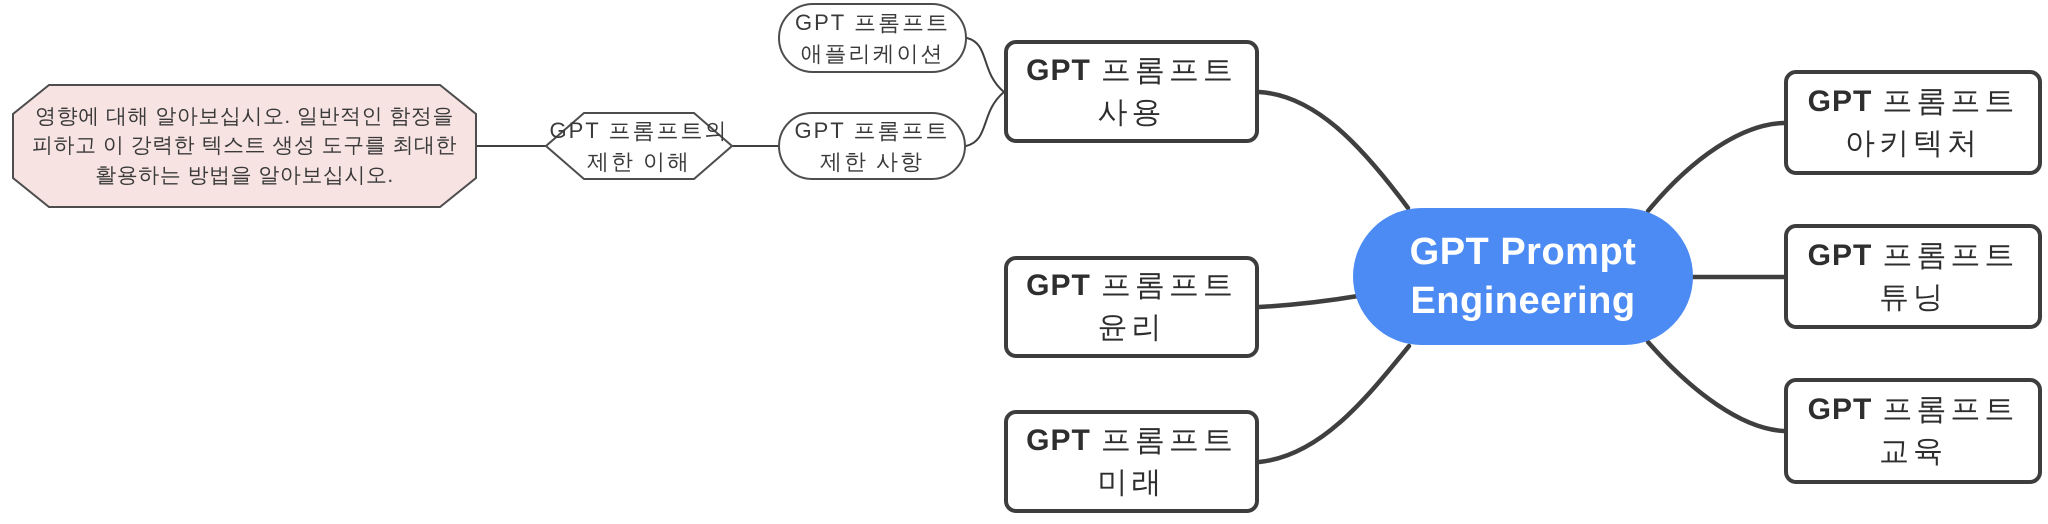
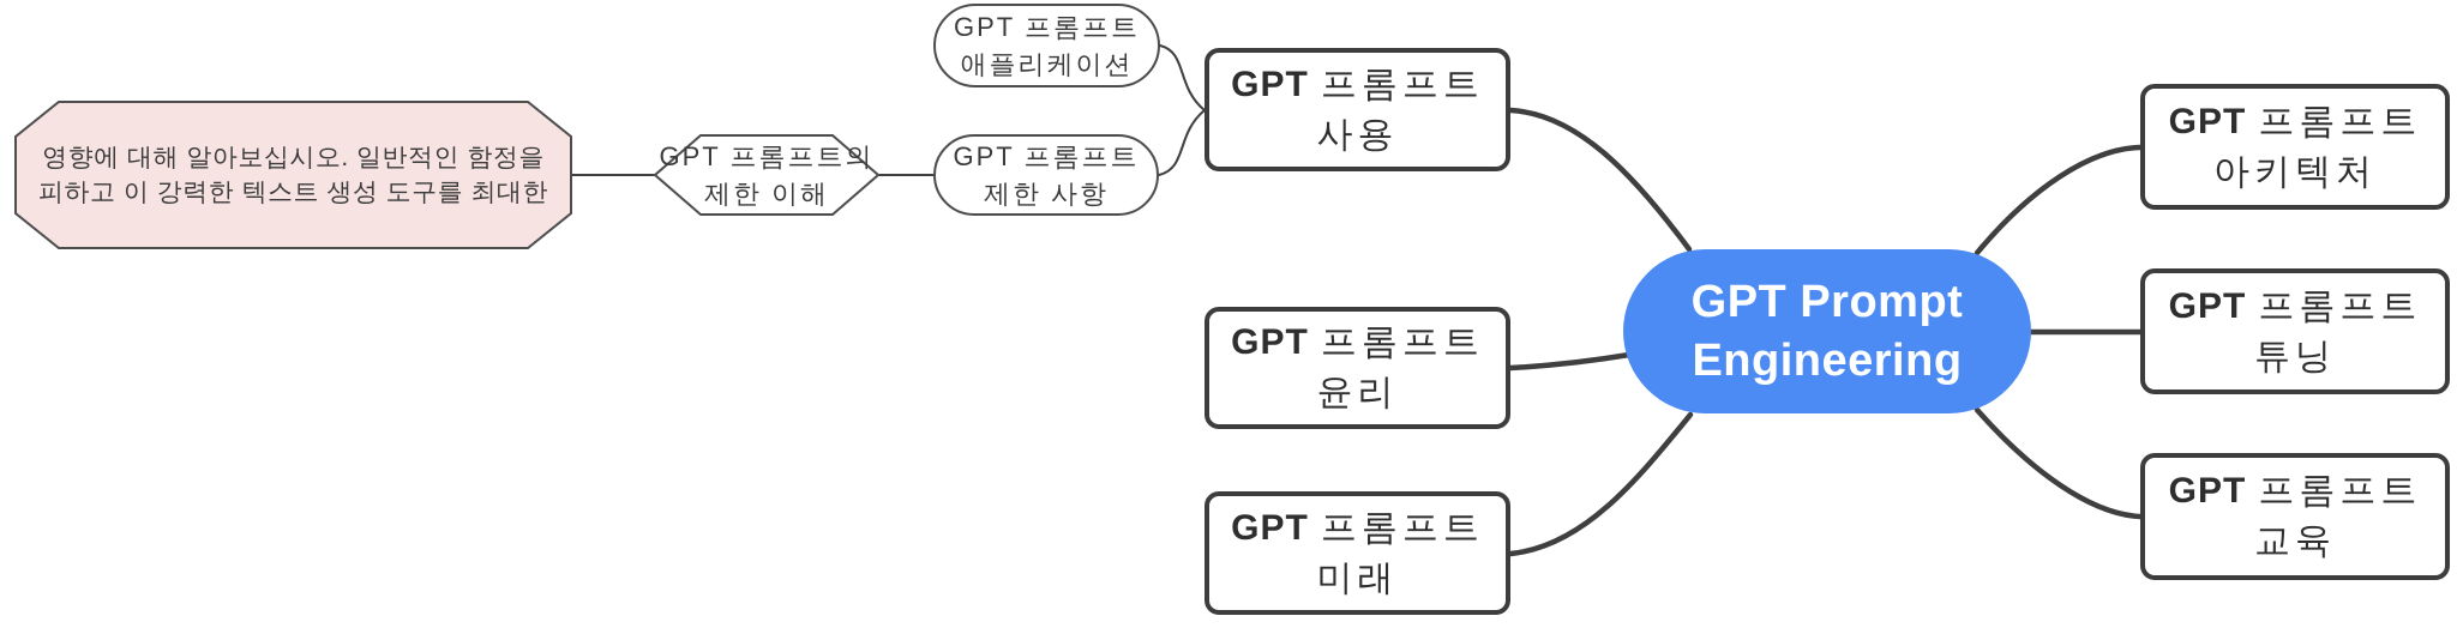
  영향에 대해 알아보십시오. 일반적인 함정을
  피하고 이 강력한 텍스트 생성 도구를 최대한
- 활용하는 방법을 알아보십시오.
  GPT 프롬프트의
  제한 이해
  GPT 프롬프트
  애플리케이션
  GPT 프롬프트
  제한 사항
  GPT 프롬프트
  사용
  GPT 프롬프트
  윤리
  GPT 프롬프트
  미래
  GPT Prompt
  Engineering
  GPT 프롬프트
  아키텍처
  GPT 프롬프트
  튜닝
  GPT 프롬프트
  교육
